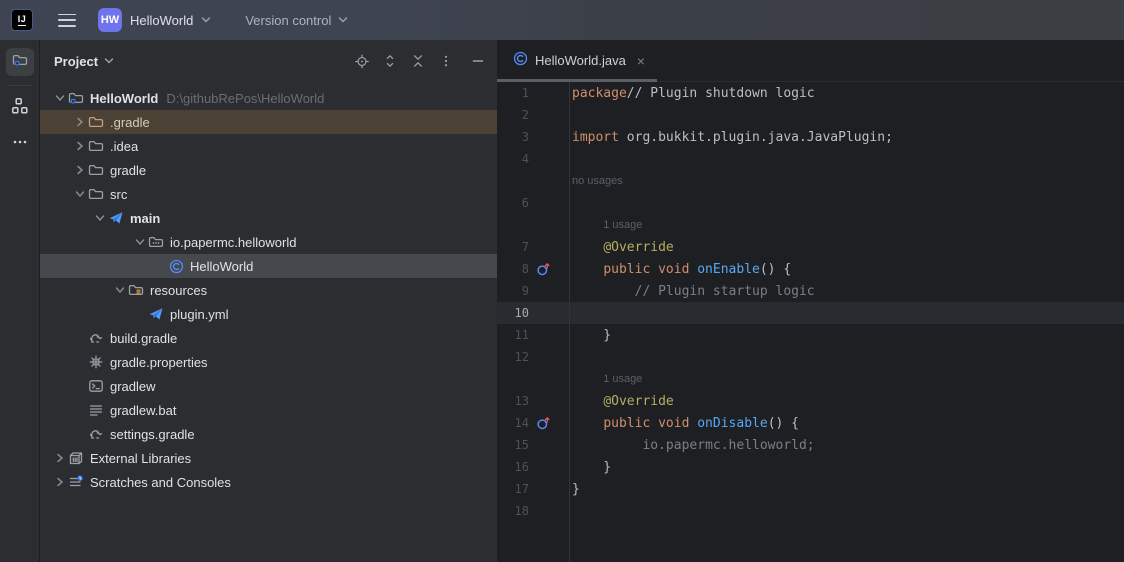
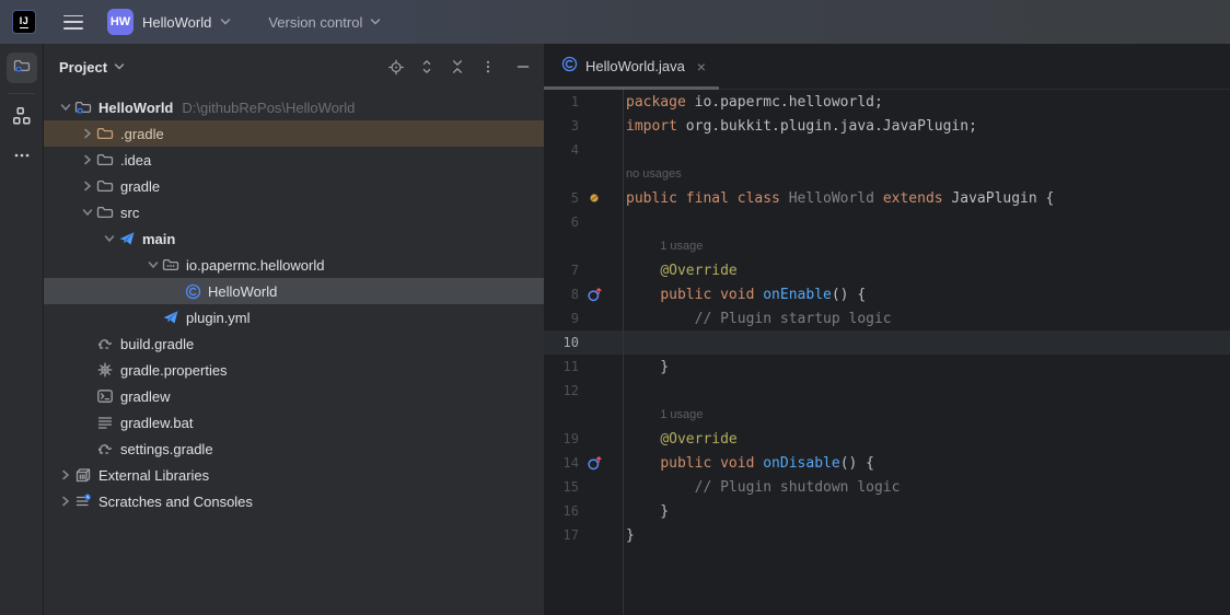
  IJ
  HW
  HelloWorld
  Version control
  Project
  HelloWorld
  D:\githubRePos\HelloWorld
  .gradle
  .idea
  gradle
  src
  main
  io.papermc.helloworld
  HelloWorld
- resources
  plugin.yml
  build.gradle
  gradle.properties
  gradlew
  gradlew.bat
  settings.gradle
  External Libraries
  Scratches and Consoles
  HelloWorld.java
  ×
  1
- package// Plugin shutdown logic
+ package io.papermc.helloworld;
- 2
  3
  import org.bukkit.plugin.java.JavaPlugin;
  4
  no usages
+ 5
+ public final class HelloWorld extends JavaPlugin {
  6
  1 usage
  7
  @Override
  8
  public void onEnable() {
  9
  // Plugin startup logic
  10
  11
  }
  12
  1 usage
- 13
+ 19
  @Override
  14
  public void onDisable() {
  15
- io.papermc.helloworld;
+ // Plugin shutdown logic
  16
  }
  17
  }
- 18
